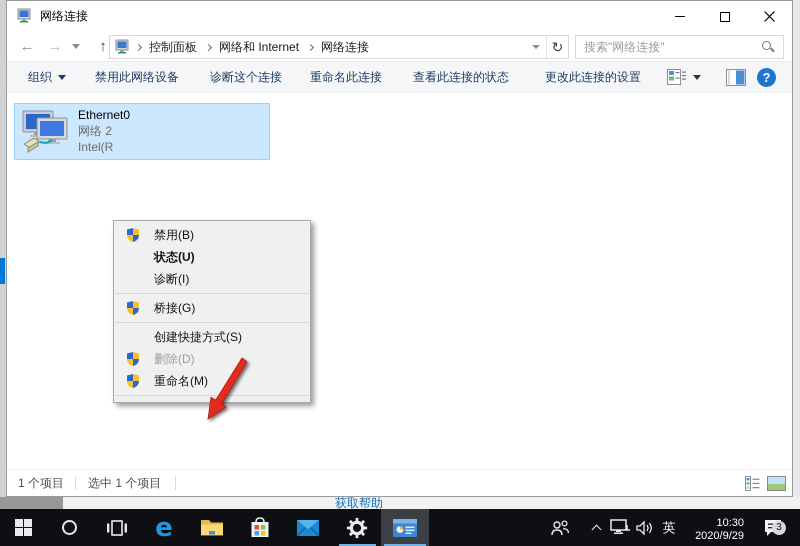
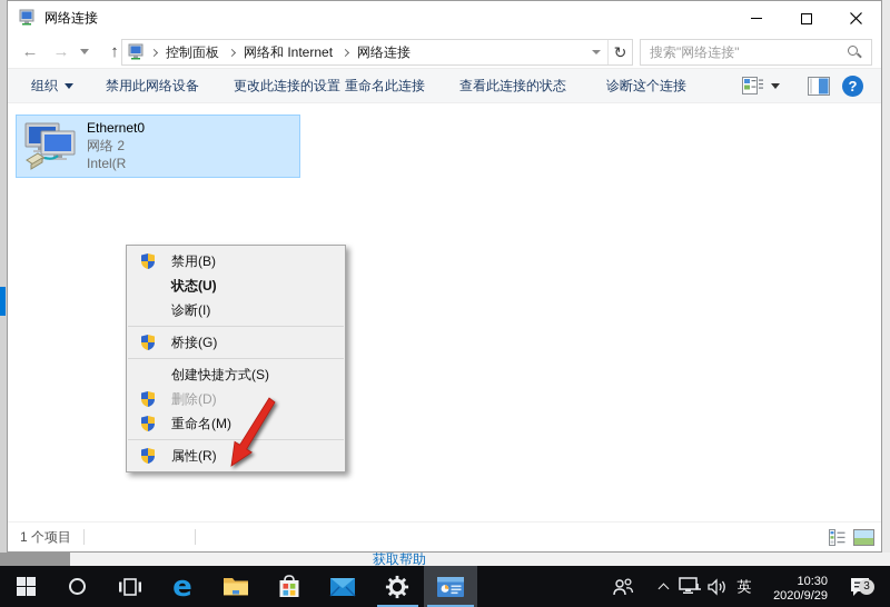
  获取帮助
  网络连接
  ←
  →
  ↑
  控制面板
  网络和 Internet
  网络连接
  ↻
  搜索"网络连接"
  组织
  禁用此网络设备
- 诊断这个连接
+ 更改此连接的设置
  重命名此连接
  查看此连接的状态
- 更改此连接的设置
+ 诊断这个连接
  ?
  Ethernet0
  网络 2
  Intel(R
  禁用(B)
  状态(U)
  诊断(I)
  桥接(G)
  创建快捷方式(S)
  删除(D)
  重命名(M)
+ 属性(R)
  1 个项目
- 选中 1 个项目
  e
  英
  10:30
  2020/9/29
  3
